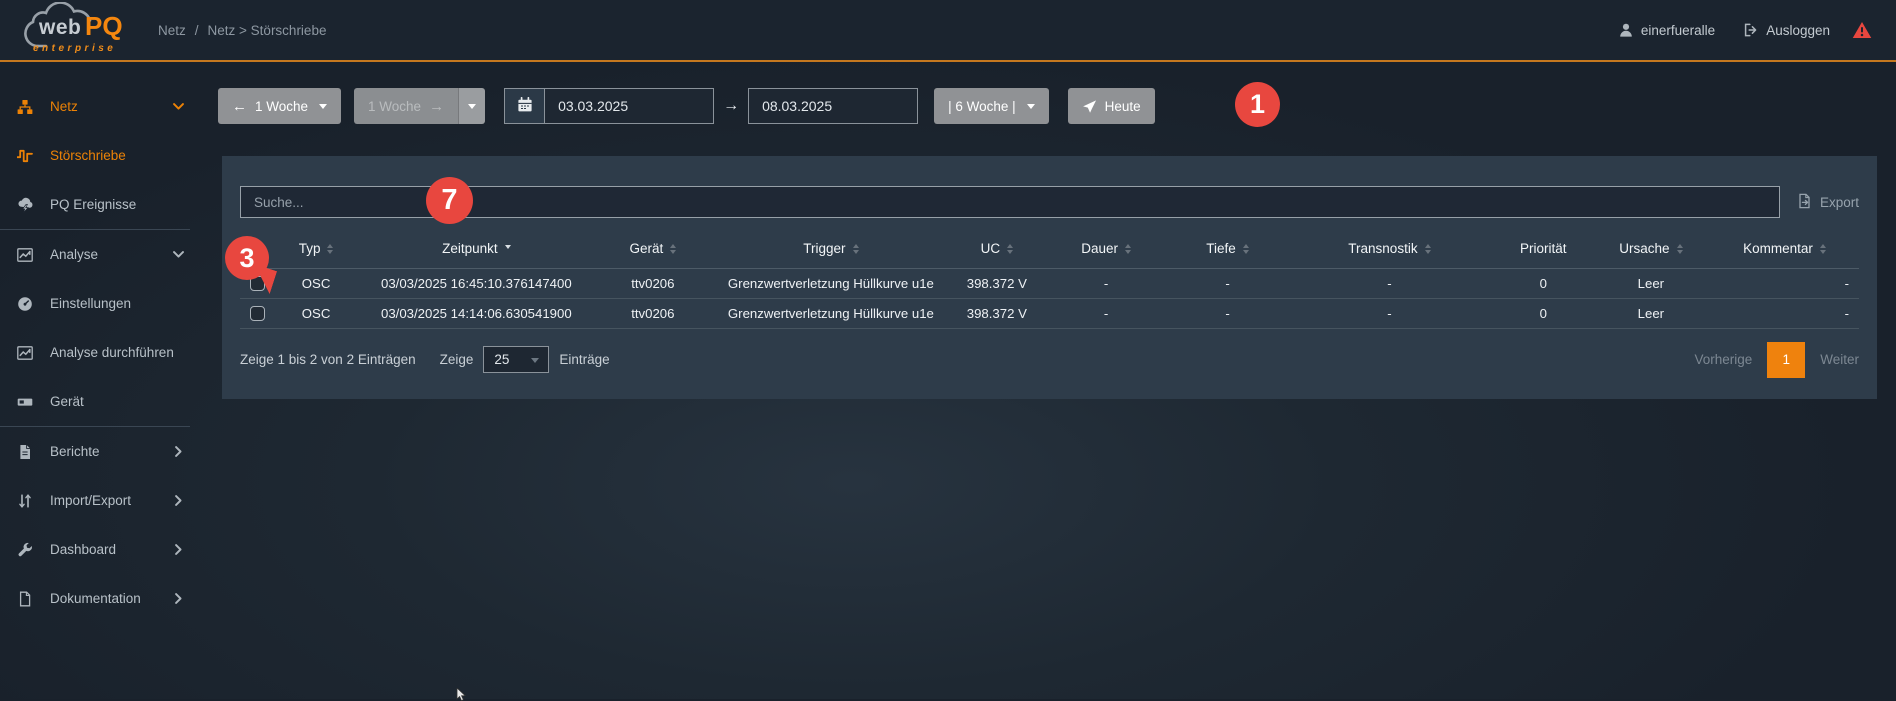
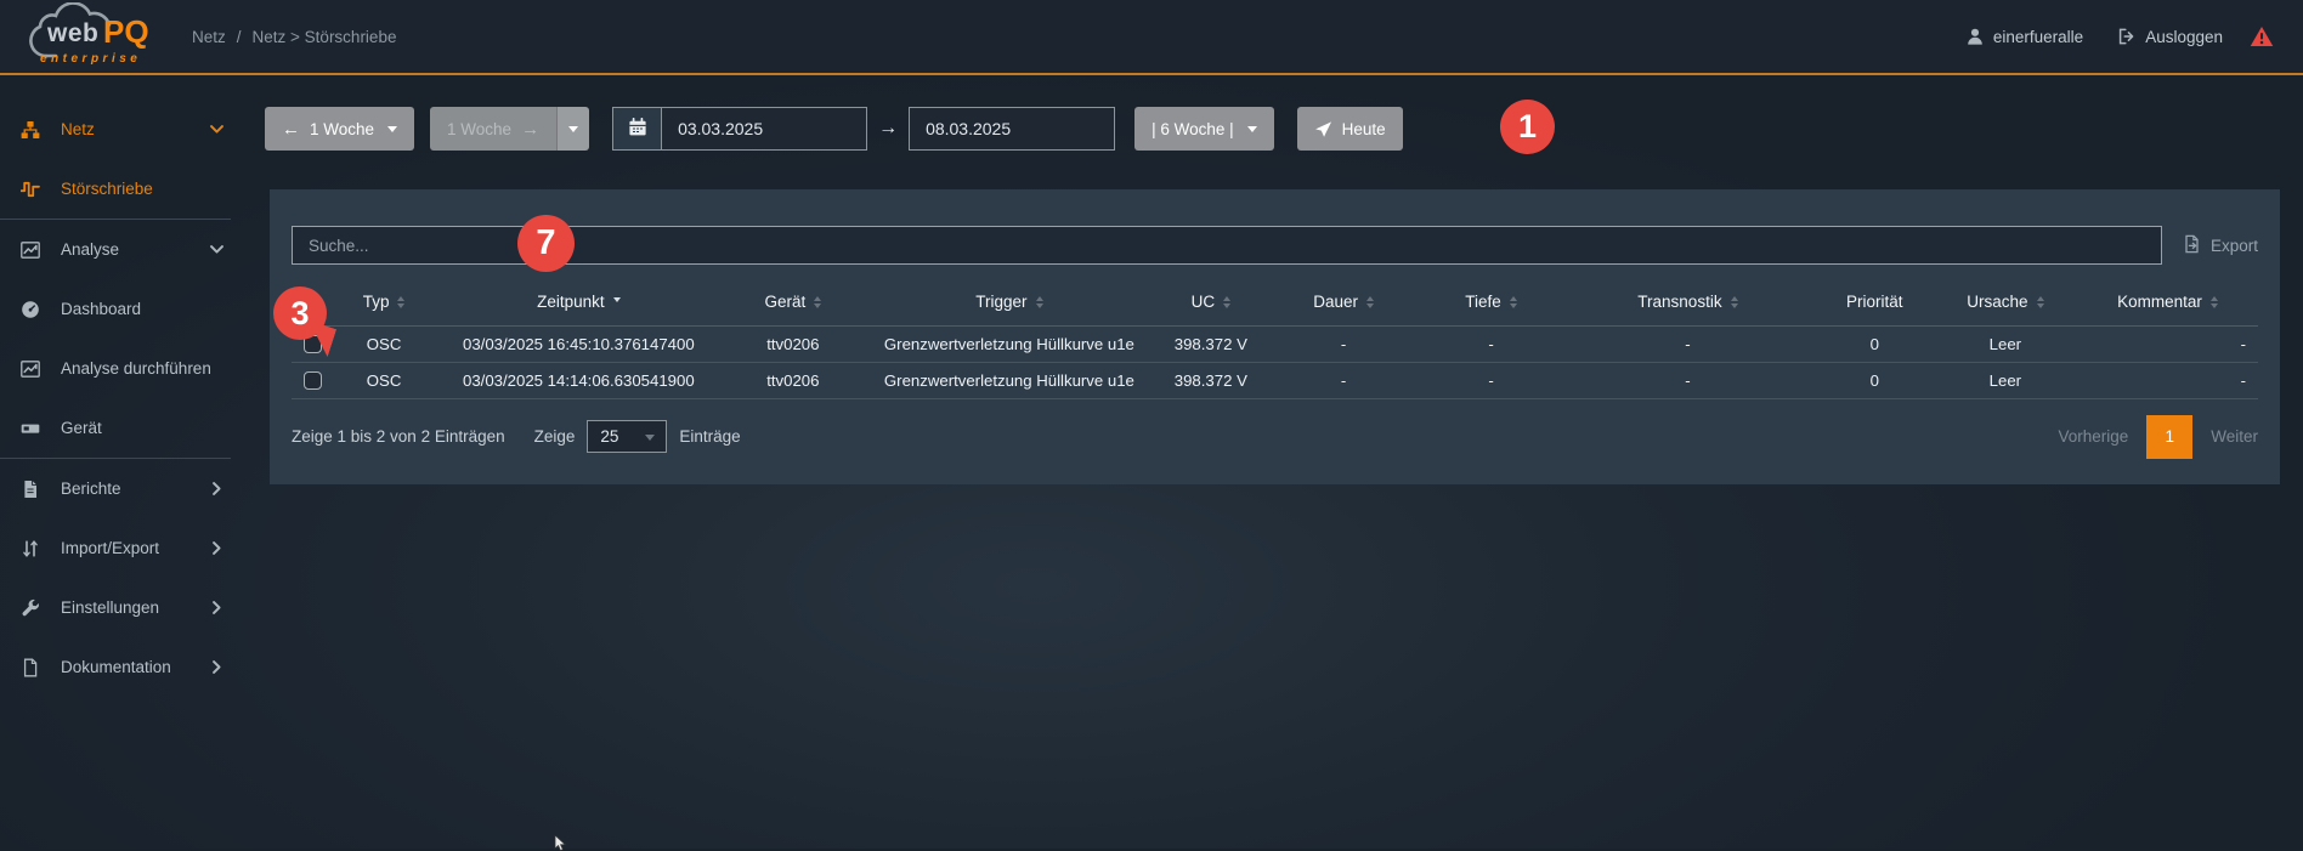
  web
  PQ
  enterprise
  Netz
  /
  Netz > Störschriebe
  einerfueralle
  Ausloggen
  Netz
  Störschriebe
- PQ Ereignisse
  Analyse
- Einstellungen
+ Dashboard
  Analyse durchführen
  Gerät
  Berichte
  Import/Export
- Dashboard
+ Einstellungen
  Dokumentation
  ←
  1 Woche
  1 Woche
  →
  03.03.2025
  →
  08.03.2025
  | 6 Woche |
  Heute
  1
  7
  3
  Suche...
  Export
  	Typ	Zeitpunkt	Gerät	Trigger	UC	Dauer	Tiefe	Transnostik	Priorität	Ursache	Kommentar
  	OSC	03/03/2025 16:45:10.376147400	ttv0206	Grenzwertverletzung Hüllkurve u1e	398.372 V	-	-	-	0	Leer	-
  	OSC	03/03/2025 14:14:06.630541900	ttv0206	Grenzwertverletzung Hüllkurve u1e	398.372 V	-	-	-	0	Leer	-
  Zeige 1 bis 2 von 2 Einträgen
  Zeige
  25
  Einträge
  Vorherige
  1
  Weiter
